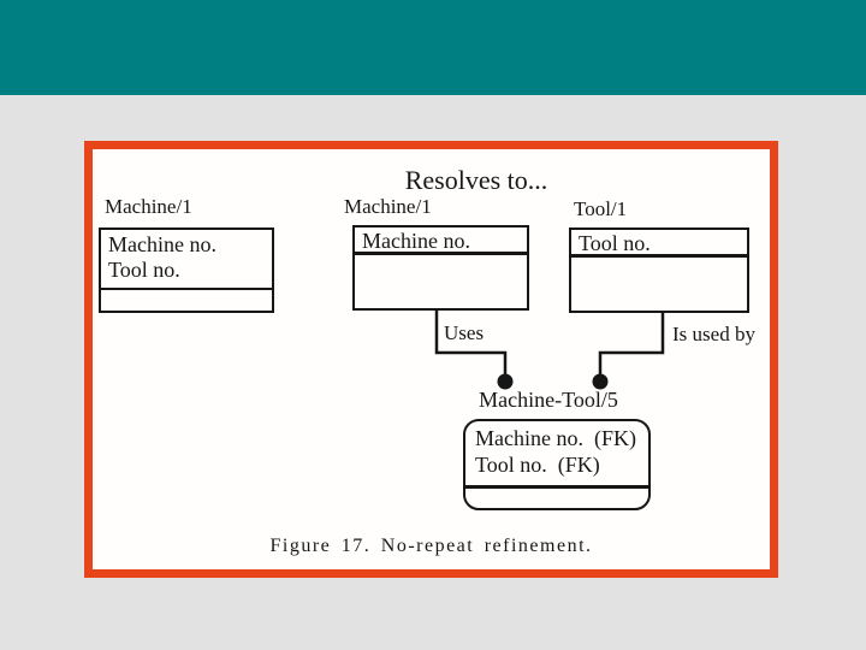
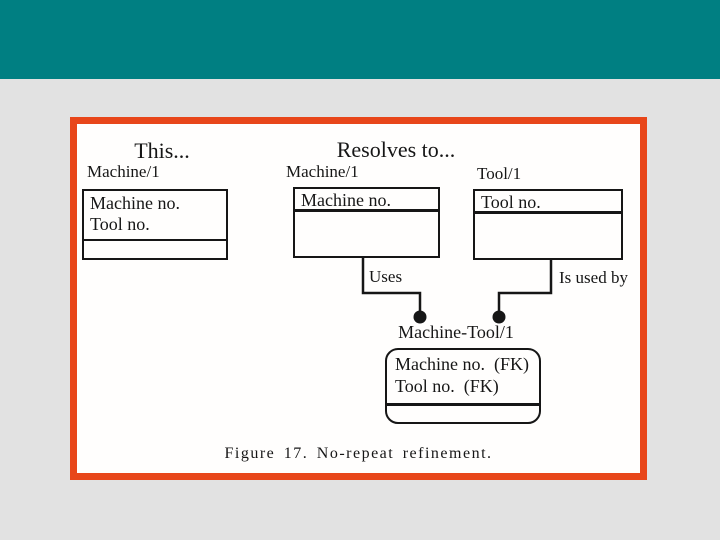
+ This...
  Resolves to...
  Machine/1
  Machine no.
  Tool no.
  Machine/1
  Machine no.
  Tool/1
  Tool no.
  Uses
  Is used by
- Machine-Tool/5
+ Machine-Tool/1
  Machine no. (FK)
  Tool no. (FK)
  Figure 17. No-repeat refinement.
